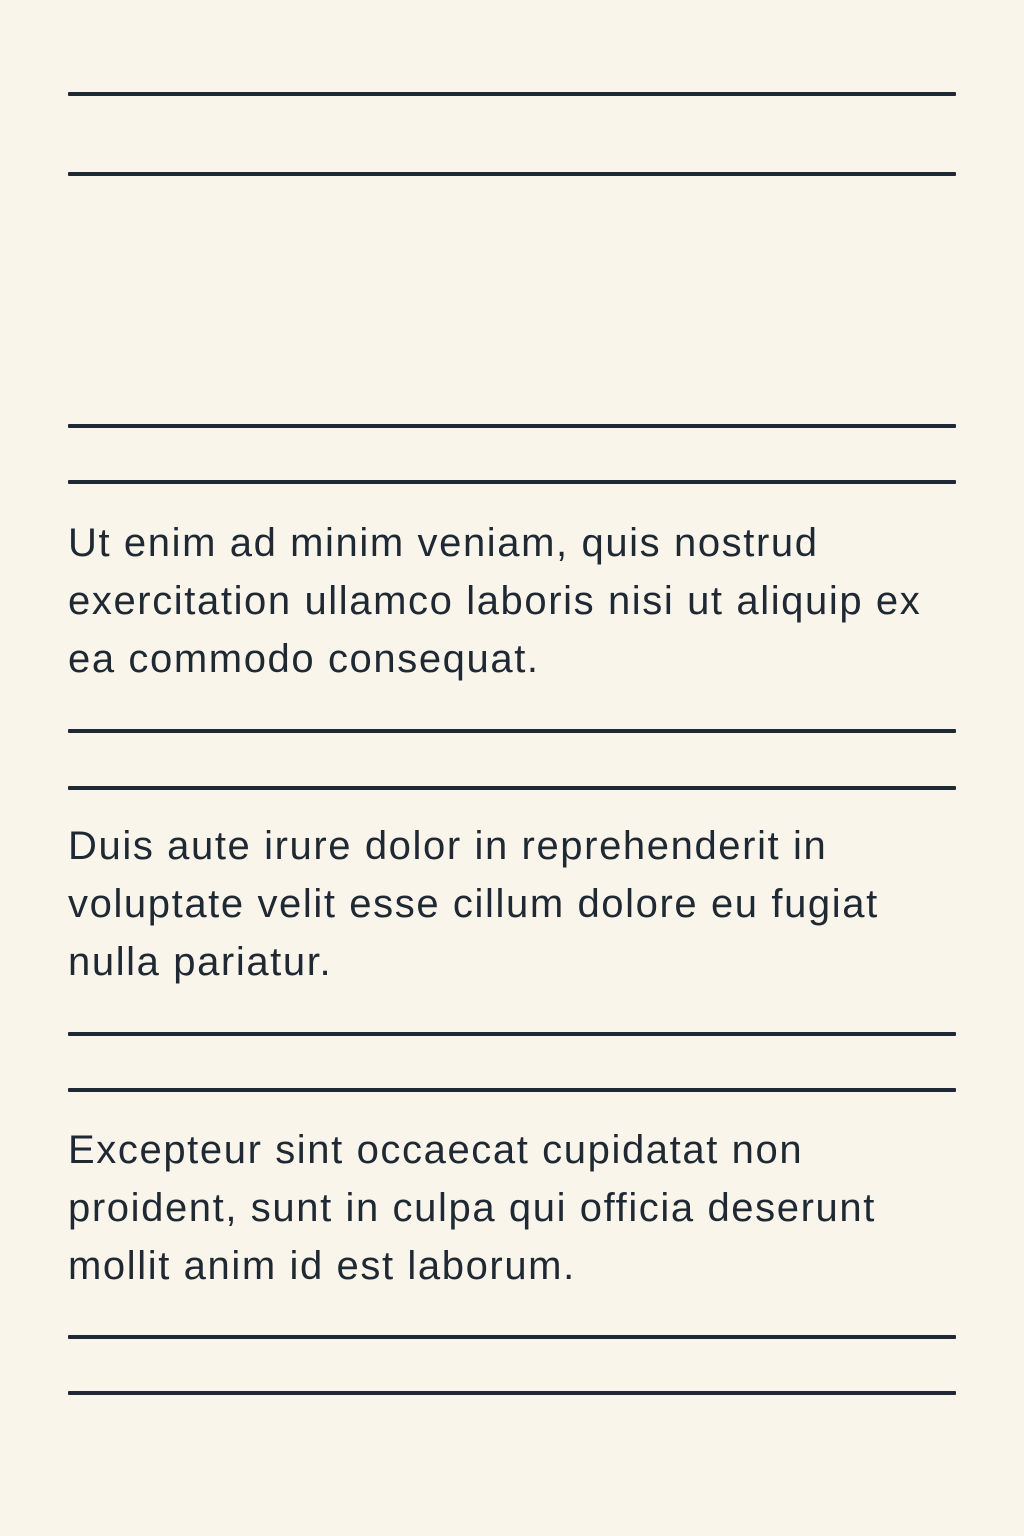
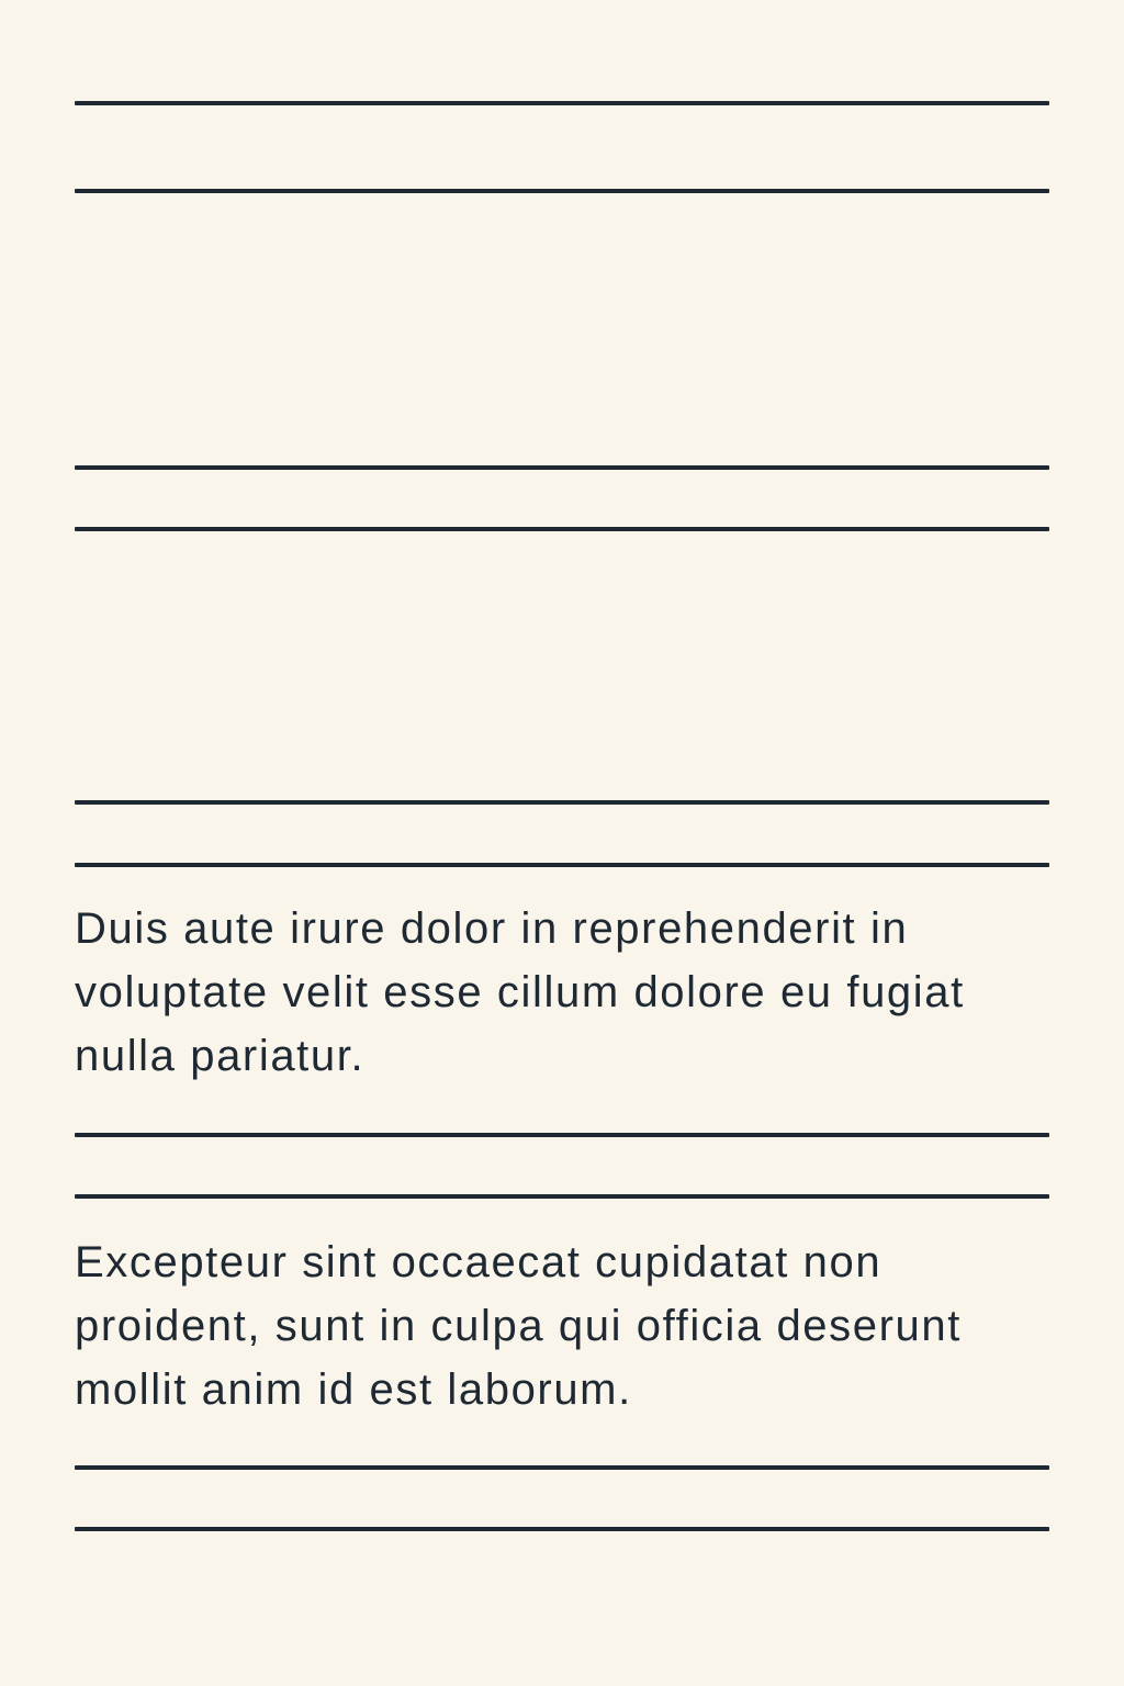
- Ut enim ad minim veniam, quis nostrud
- exercitation ullamco laboris nisi ut aliquip ex
- ea commodo consequat.
  Duis aute irure dolor in reprehenderit in
  voluptate velit esse cillum dolore eu fugiat
  nulla pariatur.
  Excepteur sint occaecat cupidatat non
  proident, sunt in culpa qui officia deserunt
  mollit anim id est laborum.
